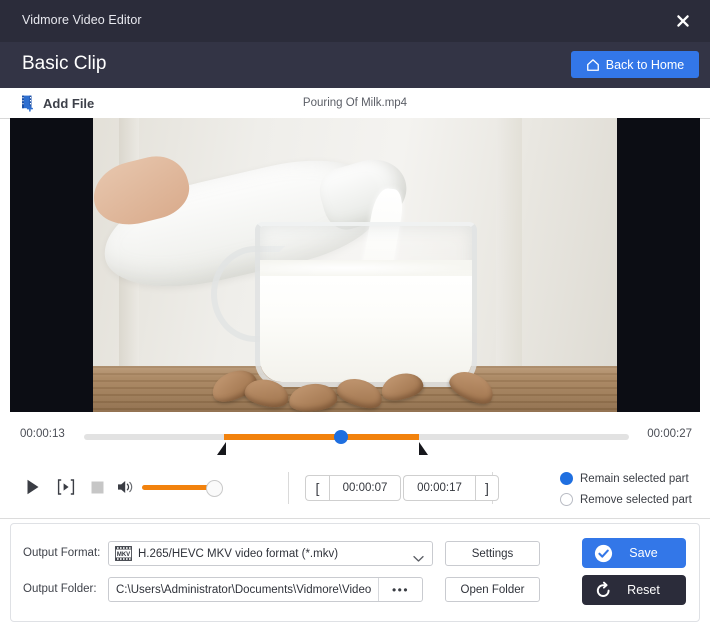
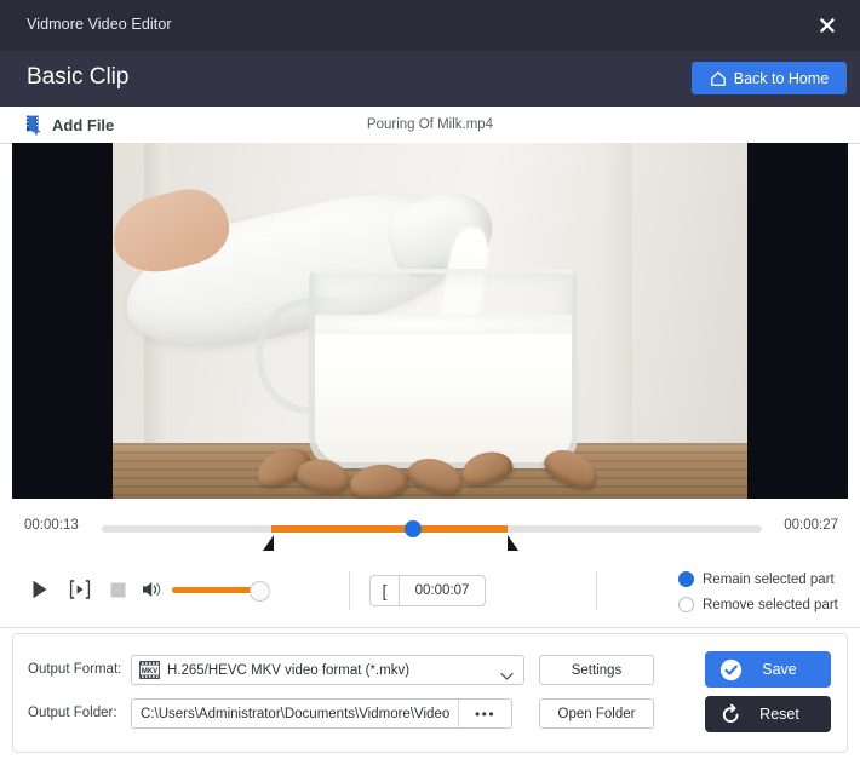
  Vidmore Video Editor
  Basic Clip
  Back to Home
  Add File
  Pouring Of Milk.mp4
  00:00:13
  00:00:27
  [
  00:00:07
- 00:00:17
- ]
  Remain selected part
  Remove selected part
  Output Format:
  H.265/HEVC MKV video format (*.mkv)
  Settings
  Output Folder:
  C:\Users\Administrator\Documents\Vidmore\Video
  •••
  Open Folder
  Save
  Reset
